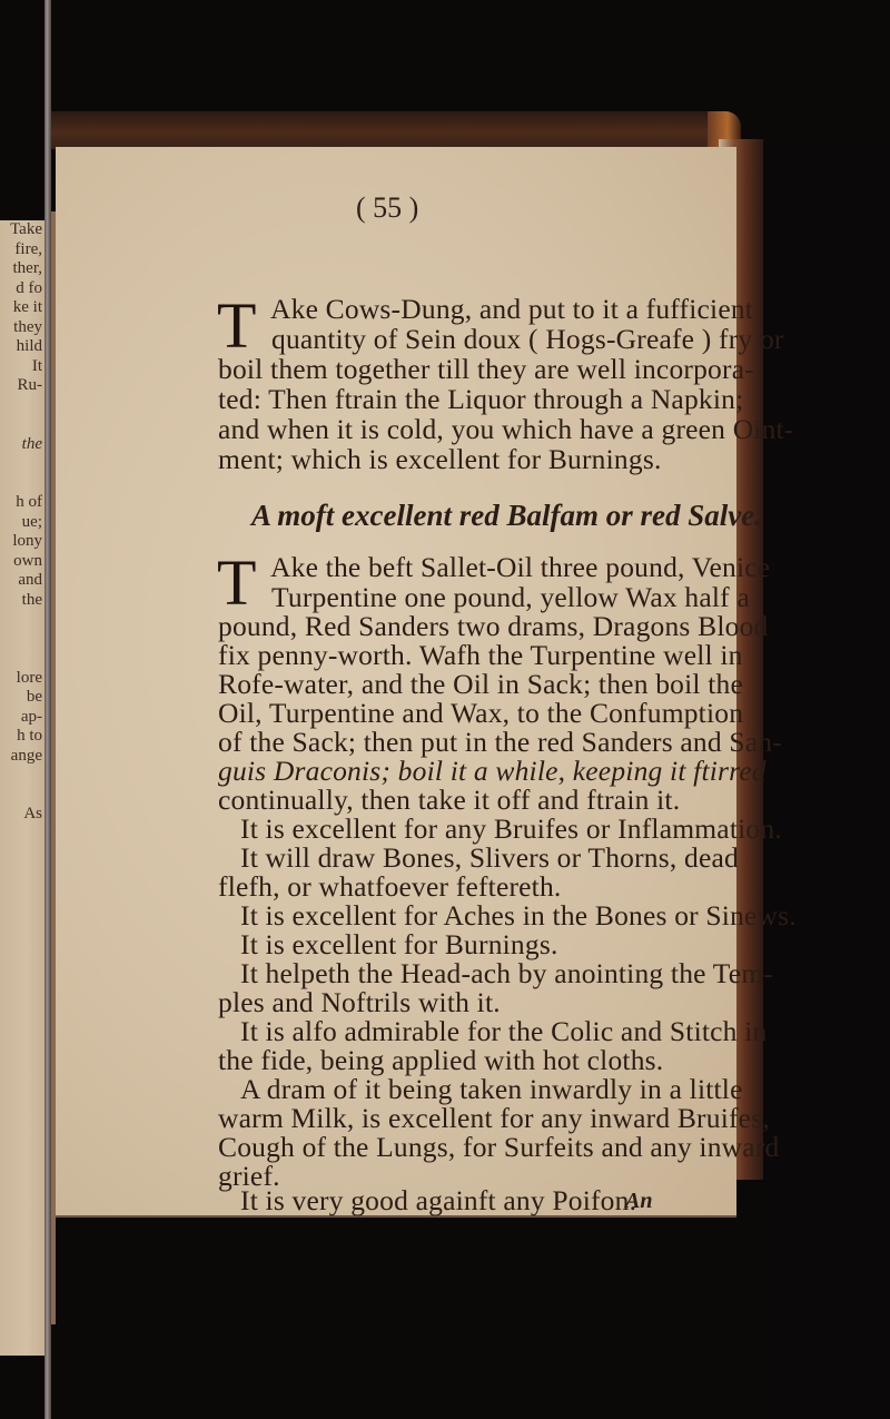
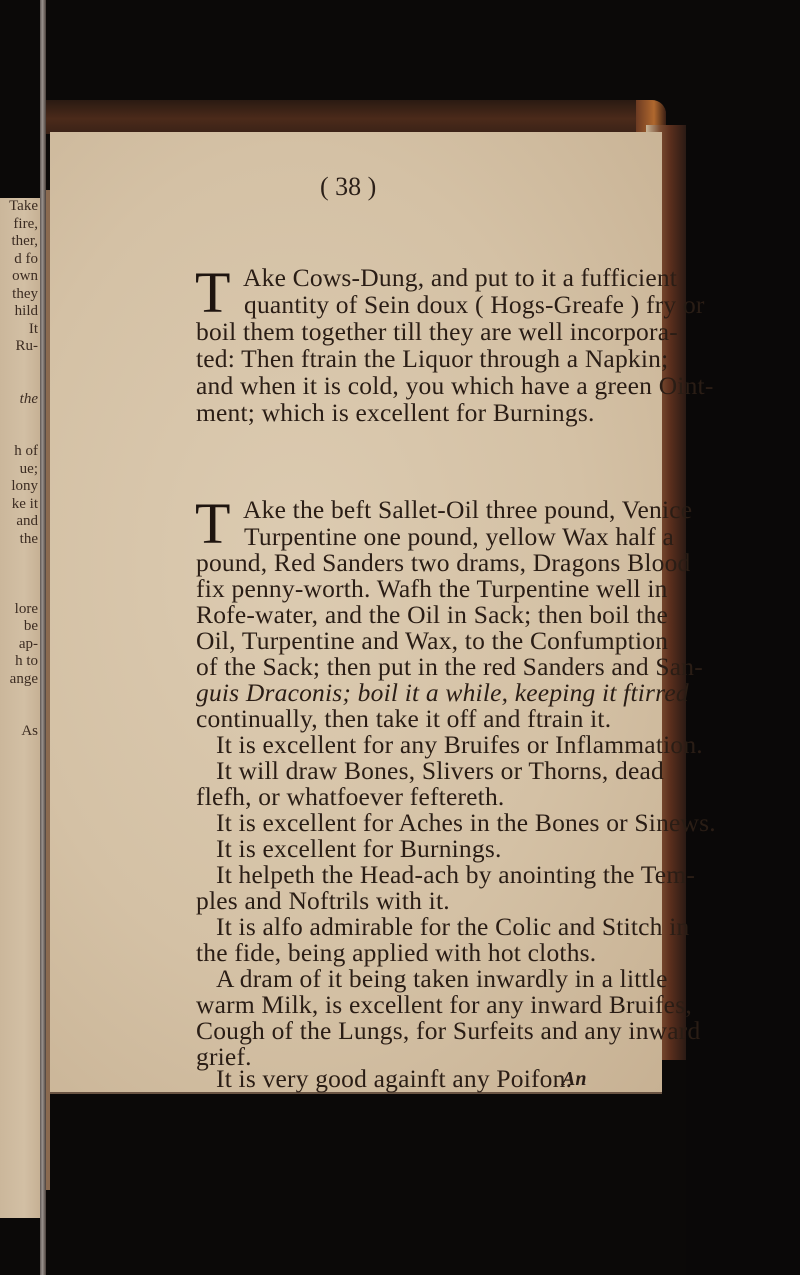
  Take
  fire,
  ther,
  d fo
- ke it
+ own
  they
  hild
  It
  Ru-
  the
  h of
  ue;
  lony
- own
+ ke it
  and
  the
  lore
  be
  ap-
  h to
  ange
  As
- ( 55 )
+ ( 38 )
  T
  Ake Cows-Dung, and put to it a fufficient
  quantity of Sein doux ( Hogs-Greafe ) fry or
  boil them together till they are well incorpora-
  ted: Then ftrain the Liquor through a Napkin;
  and when it is cold, you which have a green Oint-
  ment; which is excellent for Burnings.
- A moft excellent red Balfam or red Salve.
  T
  Ake the beft Sallet-Oil three pound, Venice
  Turpentine one pound, yellow Wax half a
  pound, Red Sanders two drams, Dragons Blood
  fix penny-worth. Wafh the Turpentine well in
  Rofe-water, and the Oil in Sack; then boil the
  Oil, Turpentine and Wax, to the Confumption
  of the Sack; then put in the red Sanders and San-
  guis Draconis; boil it a while, keeping it ftirred
  continually, then take it off and ftrain it.
  It is excellent for any Bruifes or Inflammation.
  It will draw Bones, Slivers or Thorns, dead
  flefh, or whatfoever feftereth.
  It is excellent for Aches in the Bones or Sinews.
  It is excellent for Burnings.
  It helpeth the Head-ach by anointing the Tem-
  ples and Noftrils with it.
  It is alfo admirable for the Colic and Stitch in
  the fide, being applied with hot cloths.
  A dram of it being taken inwardly in a little
  warm Milk, is excellent for any inward Bruifes,
  Cough of the Lungs, for Surfeits and any inward
  grief.
  It is very good againft any Poifon.
  An
